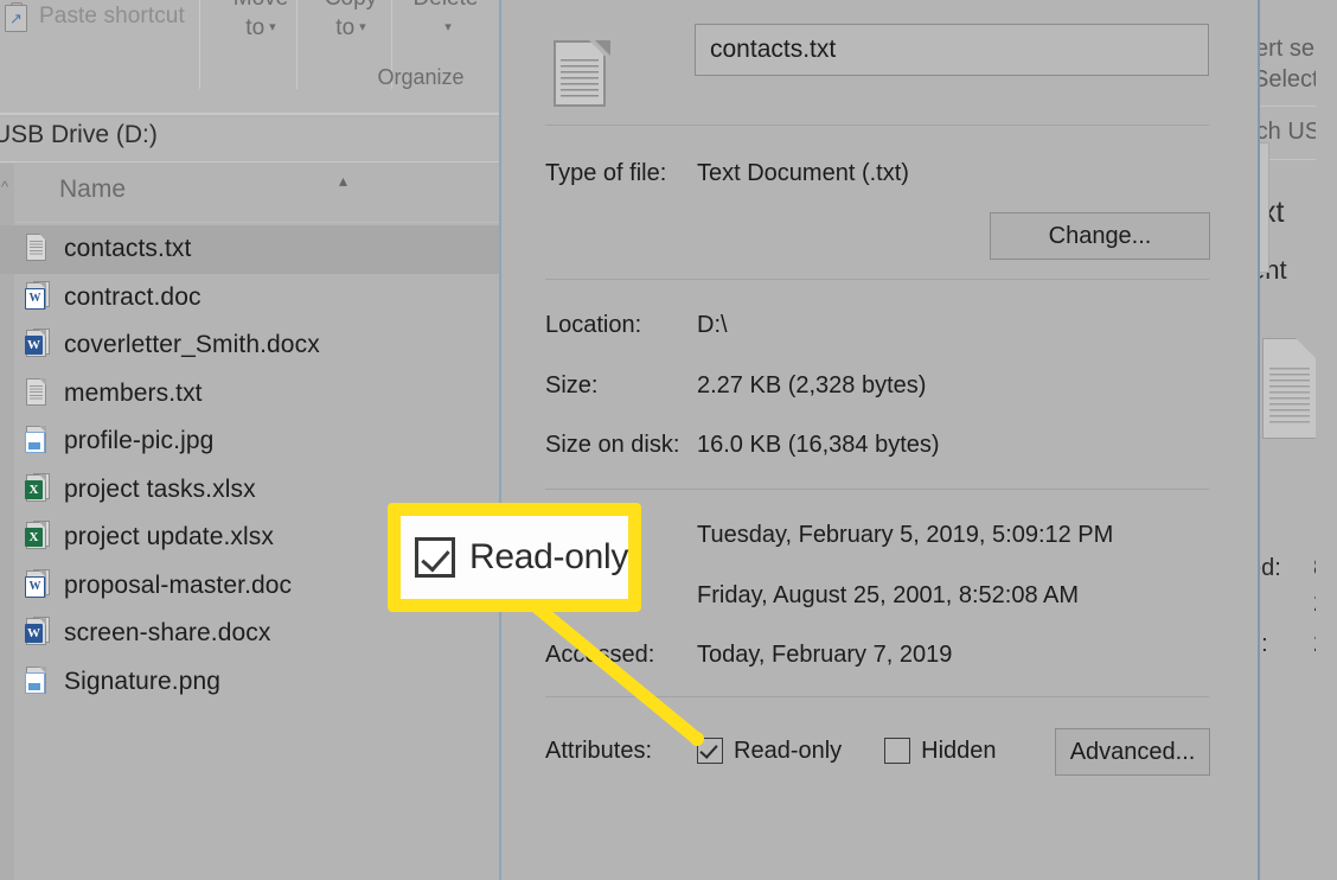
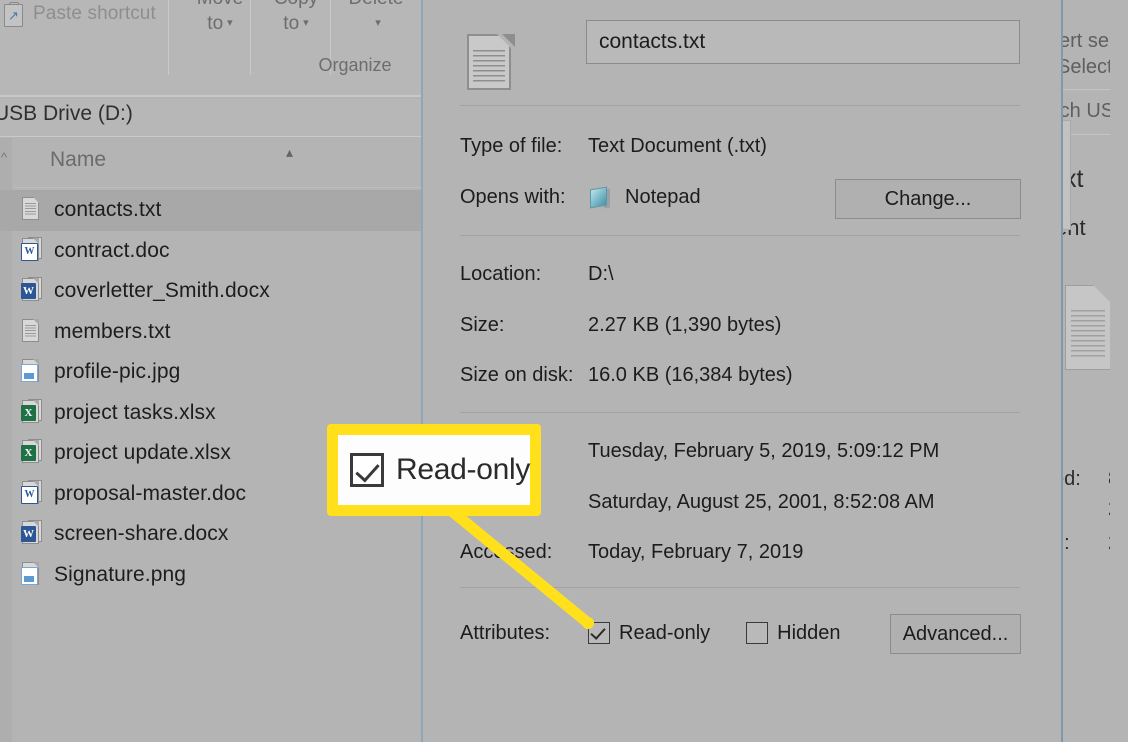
  ↗
  Paste shortcut
  to ▾
  to ▾
  ▾
  Organize
  USB Drive (D:)
  ^
  ▴
  Name
  contacts.txt
  W
  contract.doc
  W
  coverletter_Smith.docx
  members.txt
  profile-pic.jpg
  X
  project tasks.xlsx
  X
  project update.xlsx
  W
  proposal-master.doc
  W
  screen-share.docx
  Signature.png
  Selec
  contacts.txt
  Type of file:
  Text Document (.txt)
+ Opens with:
+ Notepad
  Change...
  Location:
  D:\
  Size:
- 2.27 KB (2,328 bytes)
+ 2.27 KB (1,390 bytes)
  Size on disk:
  16.0 KB (16,384 bytes)
  Tuesday, February 5, 2019, 5:09:12 PM
- Friday, August 25, 2001, 8:52:08 AM
+ Saturday, August 25, 2001, 8:52:08 AM
  Accsed:
  Today, February 7, 2019
  Attributes:
  Read-only
  Hidden
  Advanced...
  Read-only
